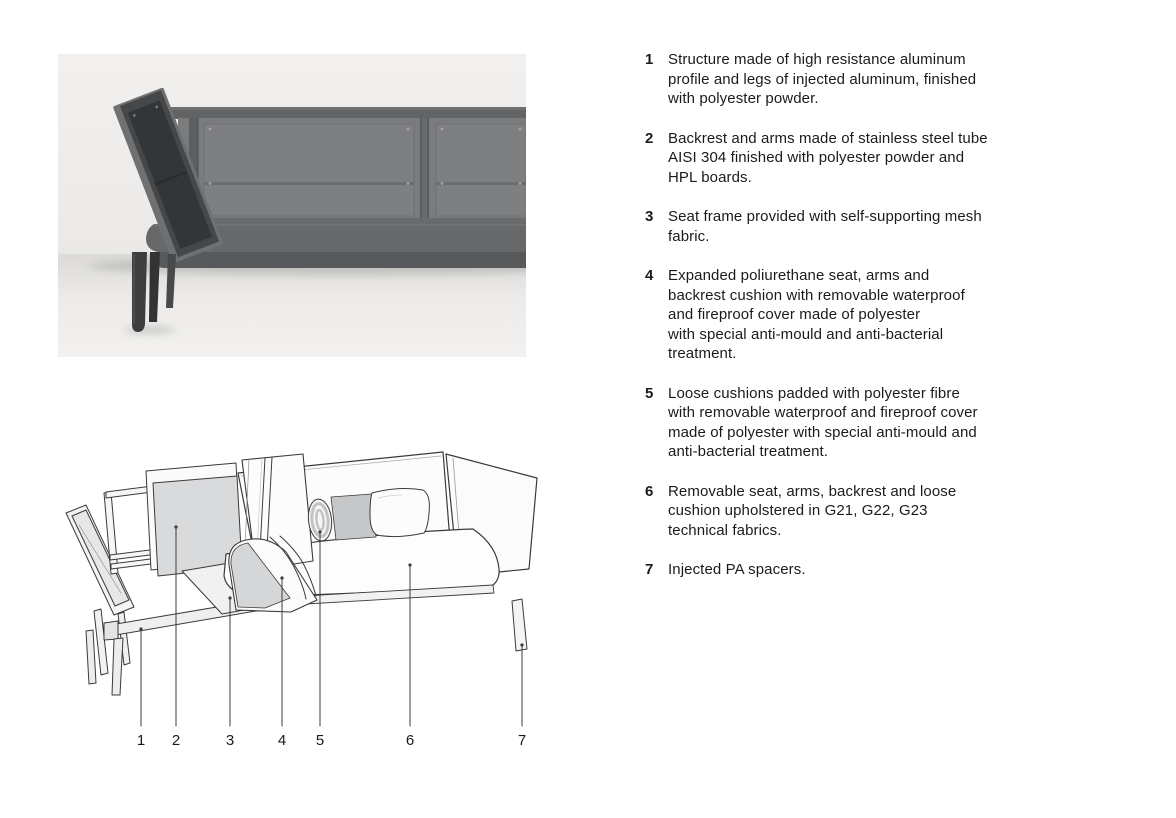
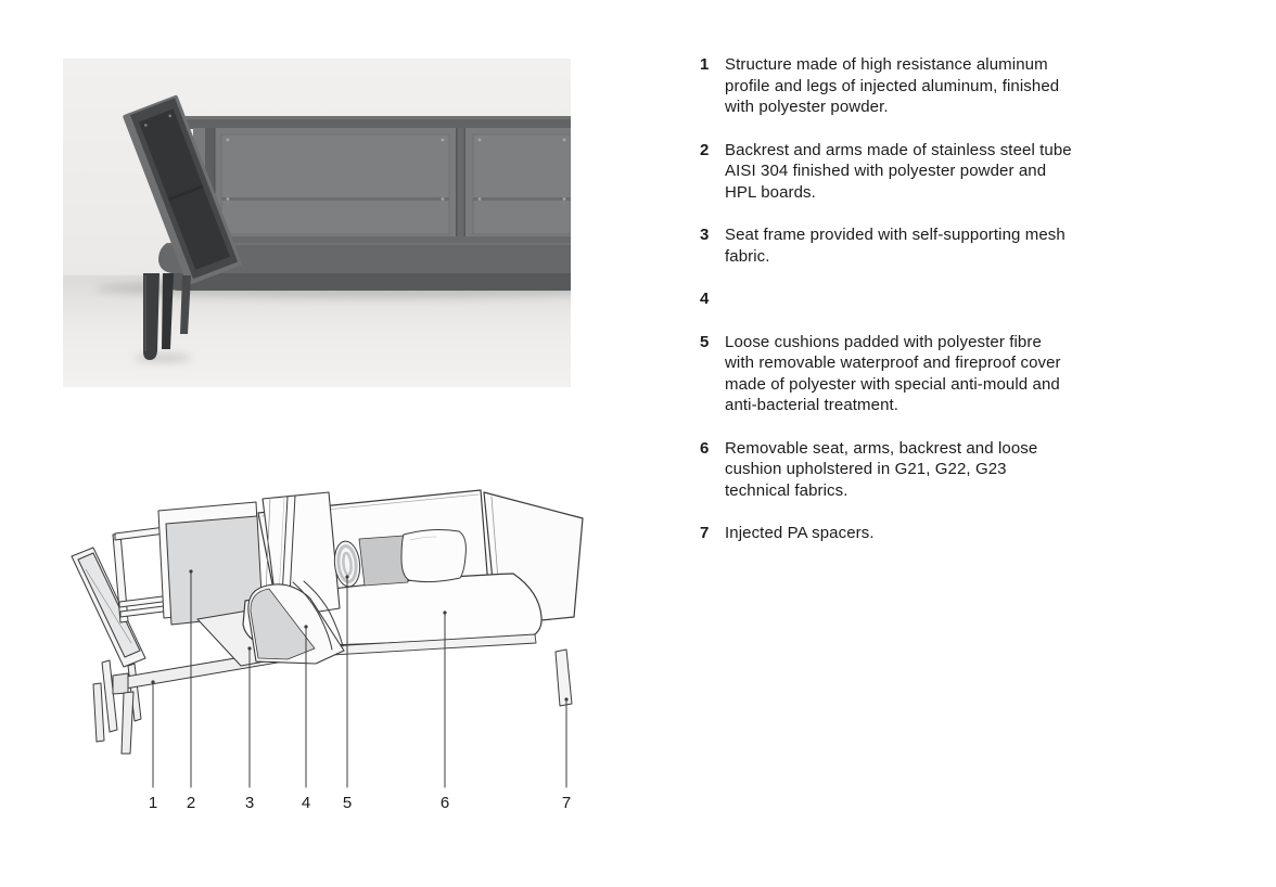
  1
  2
  3
  4
  5
  6
  7
  1
  Structure made of high resistance aluminum
  profile and legs of injected aluminum, finished
  with polyester powder.
  2
  Backrest and arms made of stainless steel tube
  AISI 304 finished with polyester powder and
  HPL boards.
  3
  Seat frame provided with self-supporting mesh
  fabric.
  4
- Expanded poliurethane seat, arms and
- backrest cushion with removable waterproof
- and fireproof cover made of polyester
- with special anti-mould and anti-bacterial
- treatment.
  5
  Loose cushions padded with polyester fibre
  with removable waterproof and fireproof cover
  made of polyester with special anti-mould and
  anti-bacterial treatment.
  6
  Removable seat, arms, backrest and loose
  cushion upholstered in G21, G22, G23
  technical fabrics.
  7
  Injected PA spacers.
